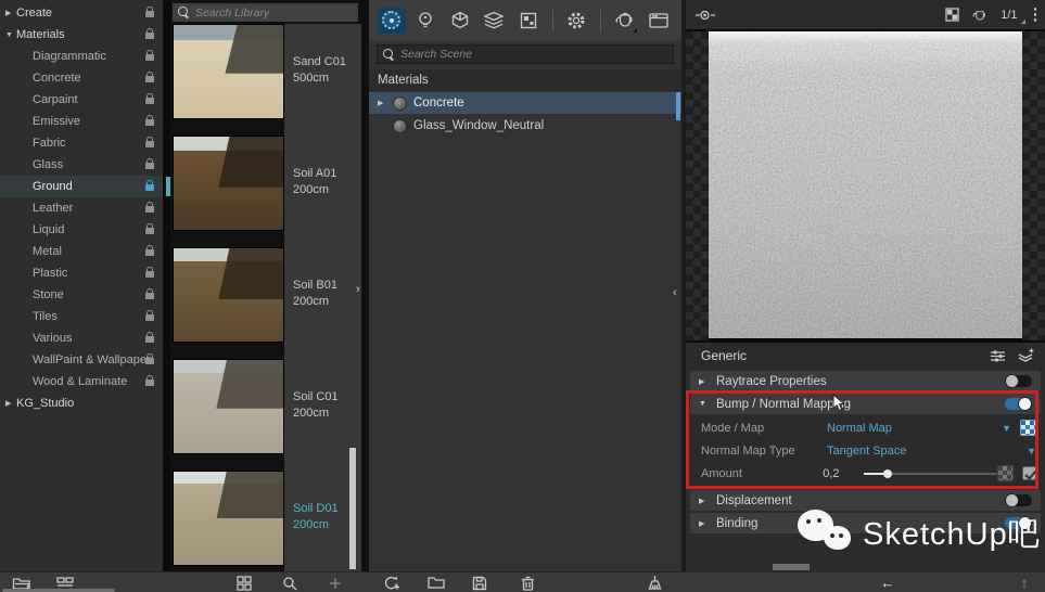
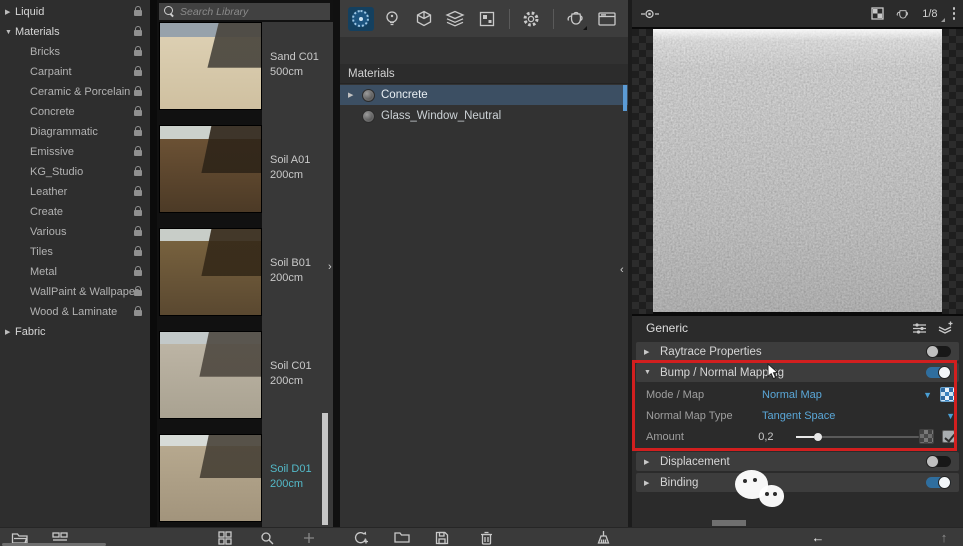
- Create
+ Liquid
  Materials
+ Bricks
- Diagrammatic
+ Carpaint
+ Ceramic & Porcelain
  Concrete
- Carpaint
+ Diagrammatic
  Emissive
- Fabric
+ KG_Studio
- Glass
- Ground
  Leather
- Liquid
+ Create
- Metal
+ Various
- Plastic
- Stone
  Tiles
- Various
+ Metal
  WallPaint & Wallpape
  Wood & Laminate
- KG_Studio
+ Fabric
  Search Library
  Sand C01
  500cm
  Soil A01
  200cm
  Soil B01
  200cm
  Soil C01
  200cm
  Soil D01
  200cm
  ›
  ‹
- Search Scene
  Materials
  Concrete
  Glass_Window_Neutral
- 1/1
+ 1/8
  Generic
  Raytrace Properties
  Bump / Normal Mappg
  Mode / Map
  Normal Map
  ▼
  Normal Map Type
  Tangent Space
  ▼
  Amount
  0,2
  Displacement
  Binding
- SketchUp吧
  ←
  ↑
